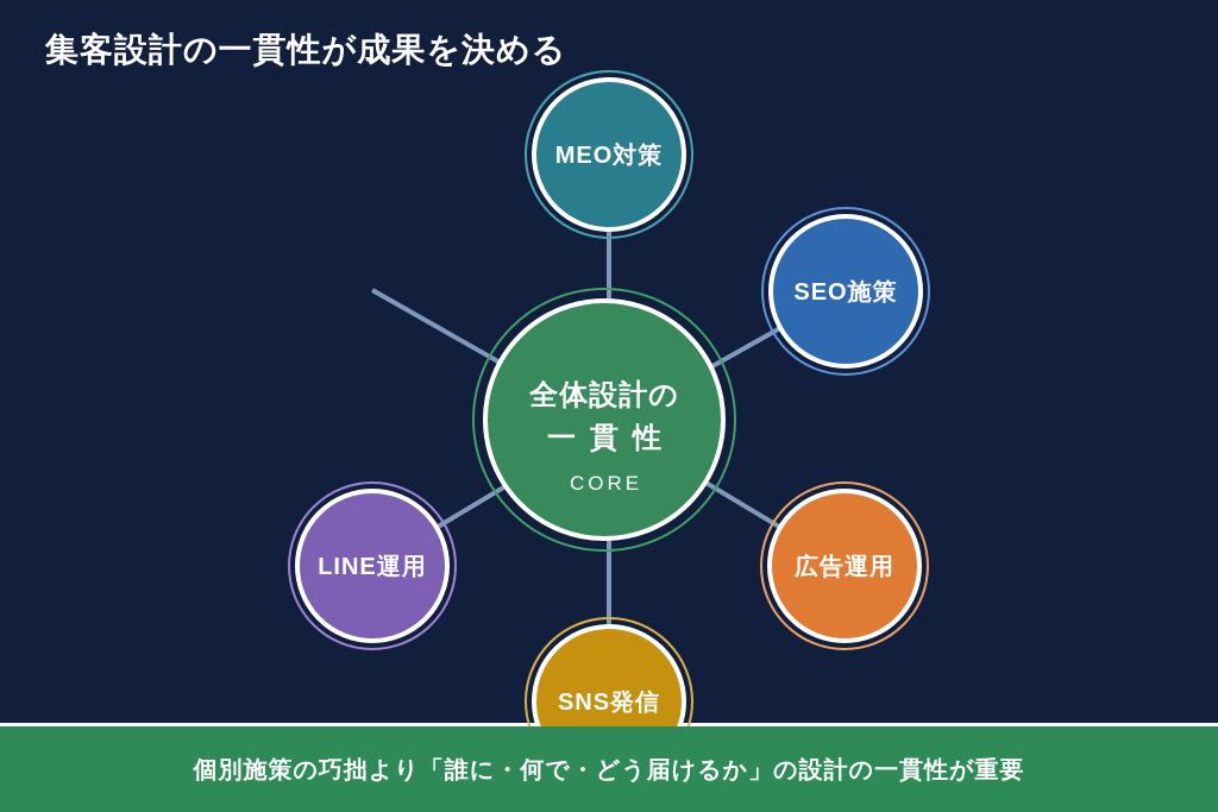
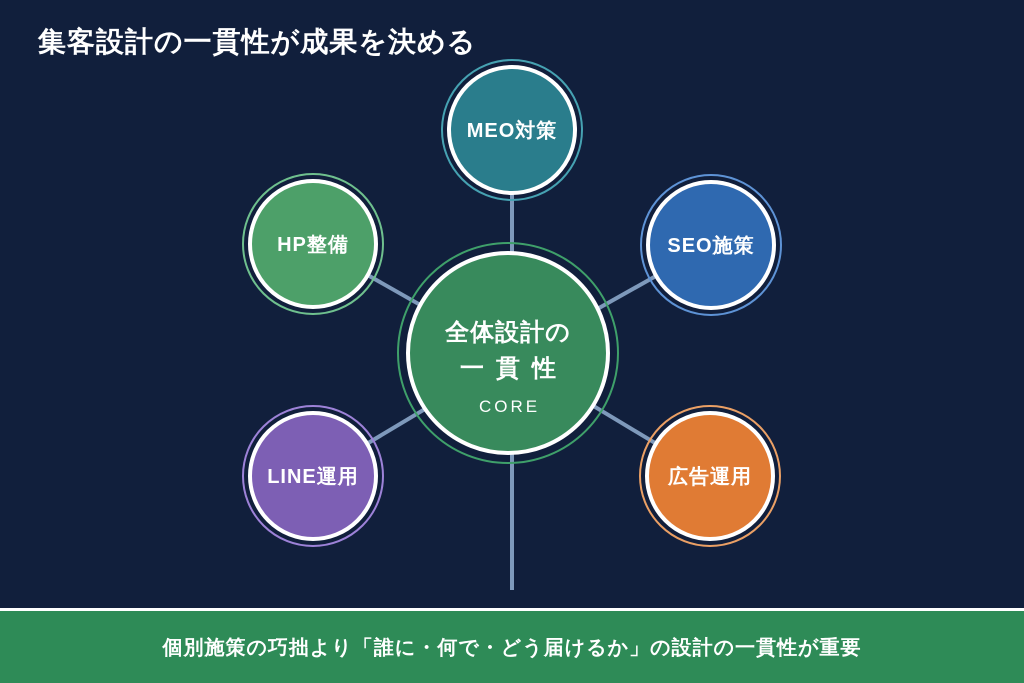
  集客設計の一貫性が成果を決める
  全体設計の
  一貫性
  CORE
  MEO対策
  SEO施策
  広告運用
- SNS発信
  LINE運用
+ HP整備
  個別施策の巧拙より「誰に・何で・どう届けるか」の設計の一貫性が重要
